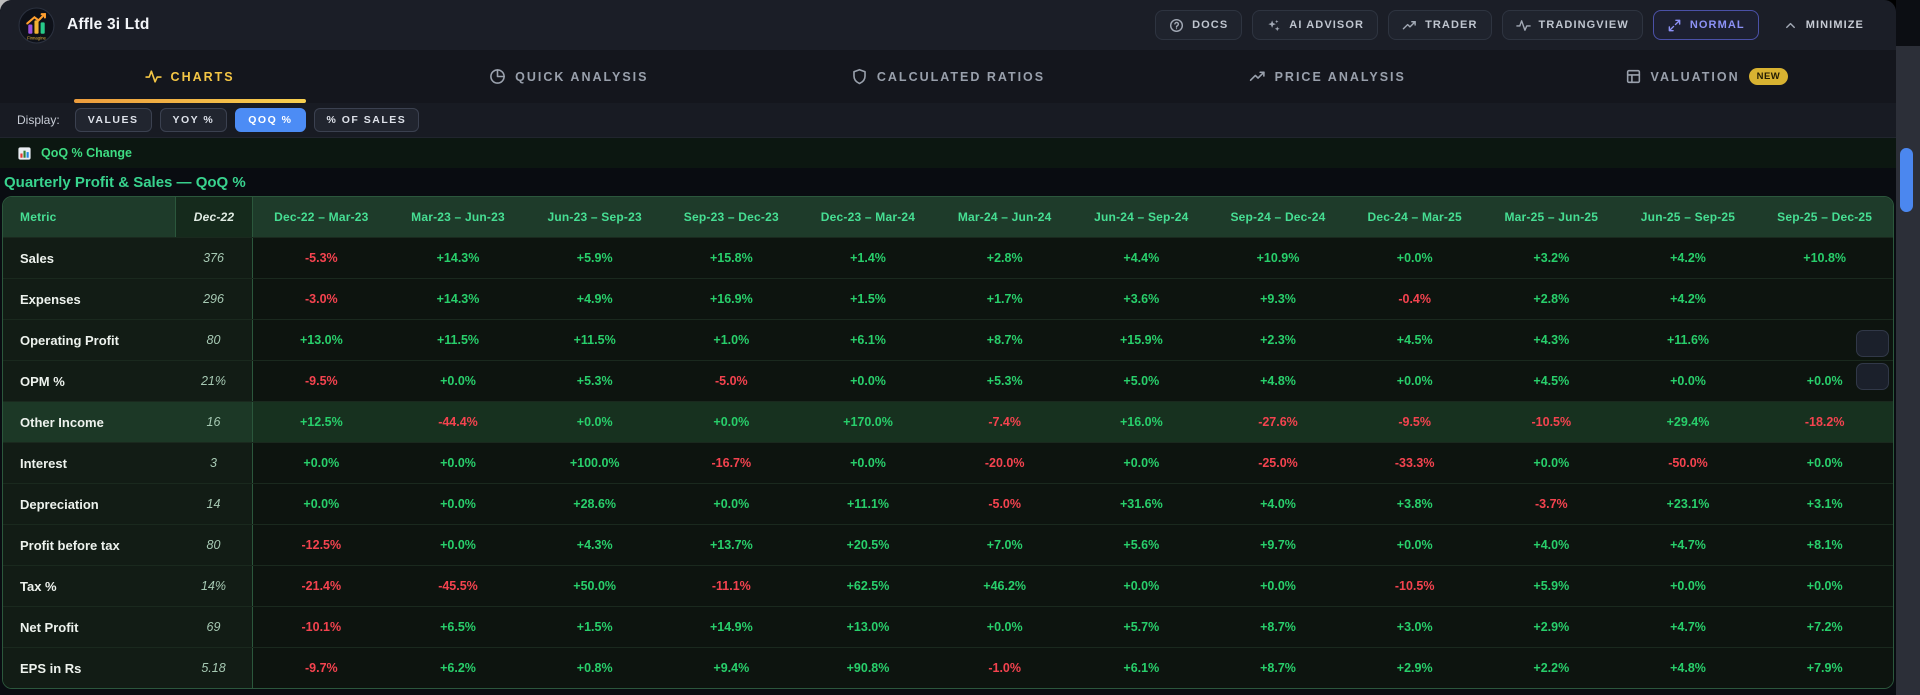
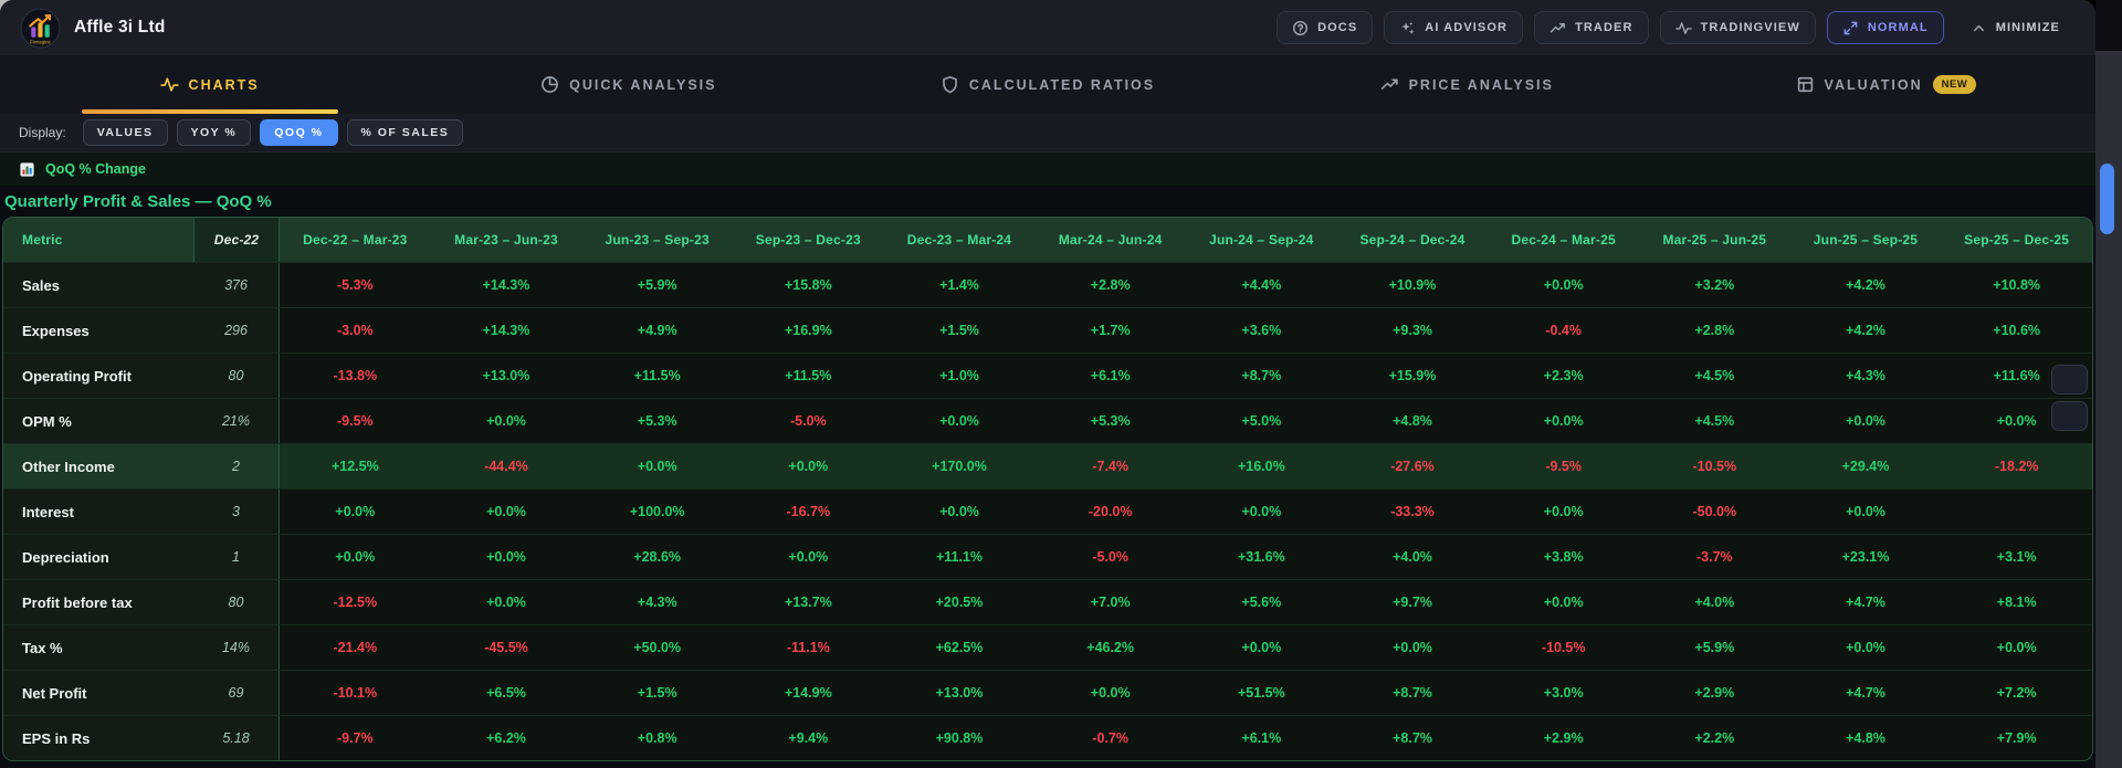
  Affle 3i Ltd
  DOCS
  AI ADVISOR
  TRADER
  TRADINGVIEW
  NORMAL
  MINIMIZE
  CHARTS
  QUICK ANALYSIS
  CALCULATED RATIOS
  PRICE ANALYSIS
  VALUATION
  NEW
  Display:
  VALUES
  YOY %
  QOQ %
  % OF SALES
  QoQ % Change
  Quarterly Profit & Sales — QoQ %
  Metric
  Dec-22
  Dec-22 – Mar-23
  Mar-23 – Jun-23
  Jun-23 – Sep-23
  Sep-23 – Dec-23
  Dec-23 – Mar-24
  Mar-24 – Jun-24
  Jun-24 – Sep-24
  Sep-24 – Dec-24
  Dec-24 – Mar-25
  Mar-25 – Jun-25
  Jun-25 – Sep-25
  Sep-25 – Dec-25
  Sales
  376
  -5.3%
  +14.3%
  +5.9%
  +15.8%
  +1.4%
  +2.8%
  +4.4%
  +10.9%
  +0.0%
  +3.2%
  +4.2%
  +10.8%
  Expenses
  296
  -3.0%
  +14.3%
  +4.9%
  +16.9%
  +1.5%
  +1.7%
  +3.6%
  +9.3%
  -0.4%
  +2.8%
  +4.2%
+ +10.6%
  Operating Profit
  80
+ -13.8%
  +13.0%
  +11.5%
  +11.5%
  +1.0%
  +6.1%
  +8.7%
  +15.9%
  +2.3%
  +4.5%
  +4.3%
  +11.6%
  OPM %
  21%
  -9.5%
  +0.0%
  +5.3%
  -5.0%
  +0.0%
  +5.3%
  +5.0%
  +4.8%
  +0.0%
  +4.5%
  +0.0%
  +0.0%
  Other Income
- 16
+ 2
  +12.5%
  -44.4%
  +0.0%
  +0.0%
  +170.0%
  -7.4%
  +16.0%
  -27.6%
  -9.5%
  -10.5%
  +29.4%
  -18.2%
  Interest
  3
  +0.0%
  +0.0%
  +100.0%
  -16.7%
  +0.0%
  -20.0%
  +0.0%
- -25.0%
  -33.3%
  +0.0%
  -50.0%
  +0.0%
  Depreciation
- 14
+ 1
  +0.0%
  +0.0%
  +28.6%
  +0.0%
  +11.1%
  -5.0%
  +31.6%
  +4.0%
  +3.8%
  -3.7%
  +23.1%
  +3.1%
  Profit before tax
  80
  -12.5%
  +0.0%
  +4.3%
  +13.7%
  +20.5%
  +7.0%
  +5.6%
  +9.7%
  +0.0%
  +4.0%
  +4.7%
  +8.1%
  Tax %
  14%
  -21.4%
  -45.5%
  +50.0%
  -11.1%
  +62.5%
  +46.2%
  +0.0%
  +0.0%
  -10.5%
  +5.9%
  +0.0%
  +0.0%
  Net Profit
  69
  -10.1%
  +6.5%
  +1.5%
  +14.9%
  +13.0%
  +0.0%
- +5.7%
+ +51.5%
  +8.7%
  +3.0%
  +2.9%
  +4.7%
  +7.2%
  EPS in Rs
  5.18
  -9.7%
  +6.2%
  +0.8%
  +9.4%
  +90.8%
- -1.0%
+ -0.7%
  +6.1%
  +8.7%
  +2.9%
  +2.2%
  +4.8%
  +7.9%
